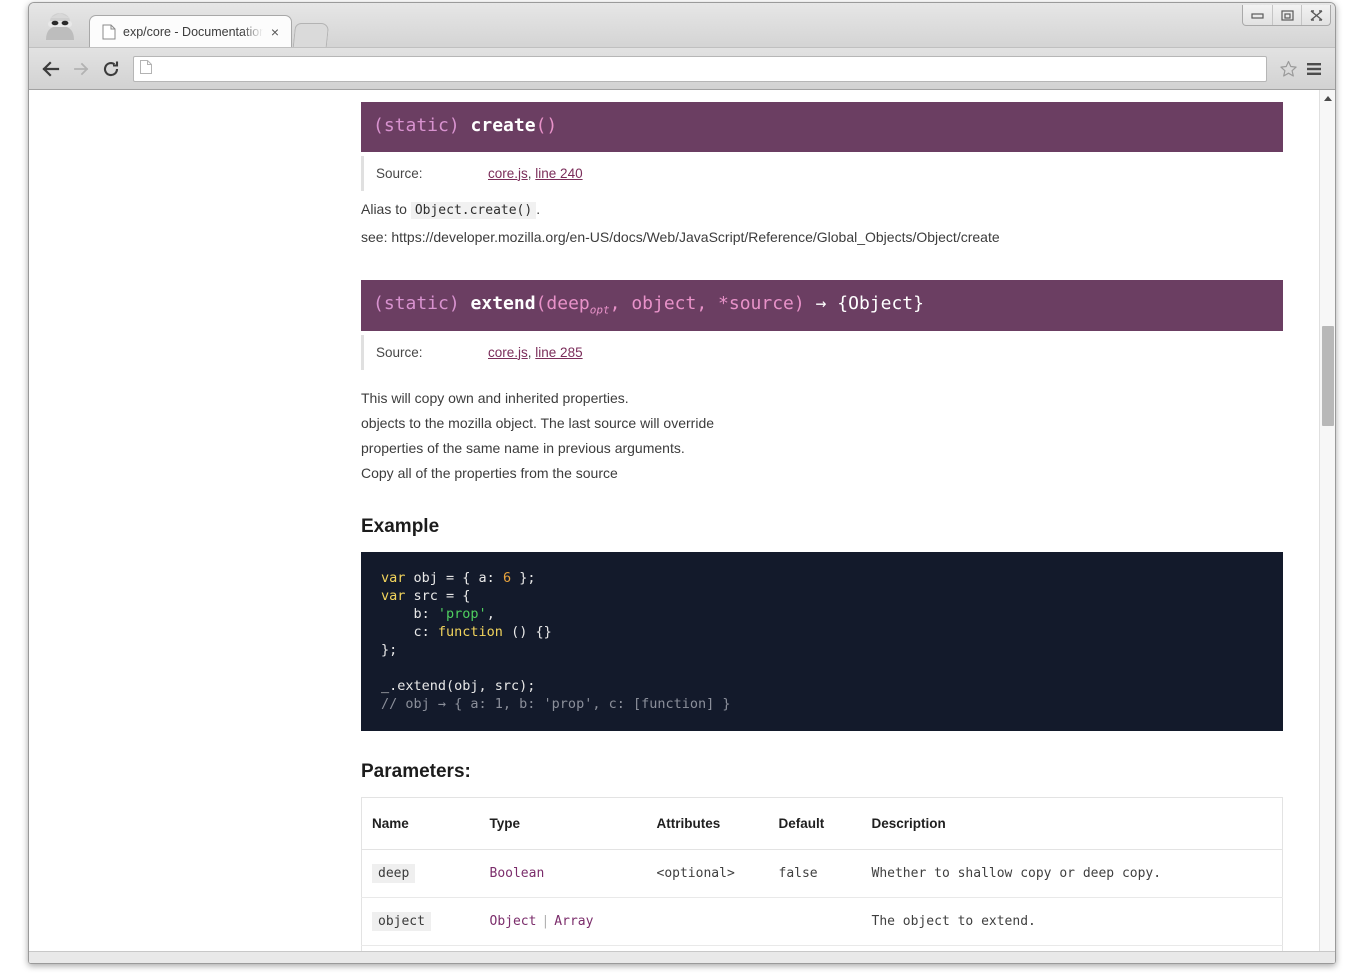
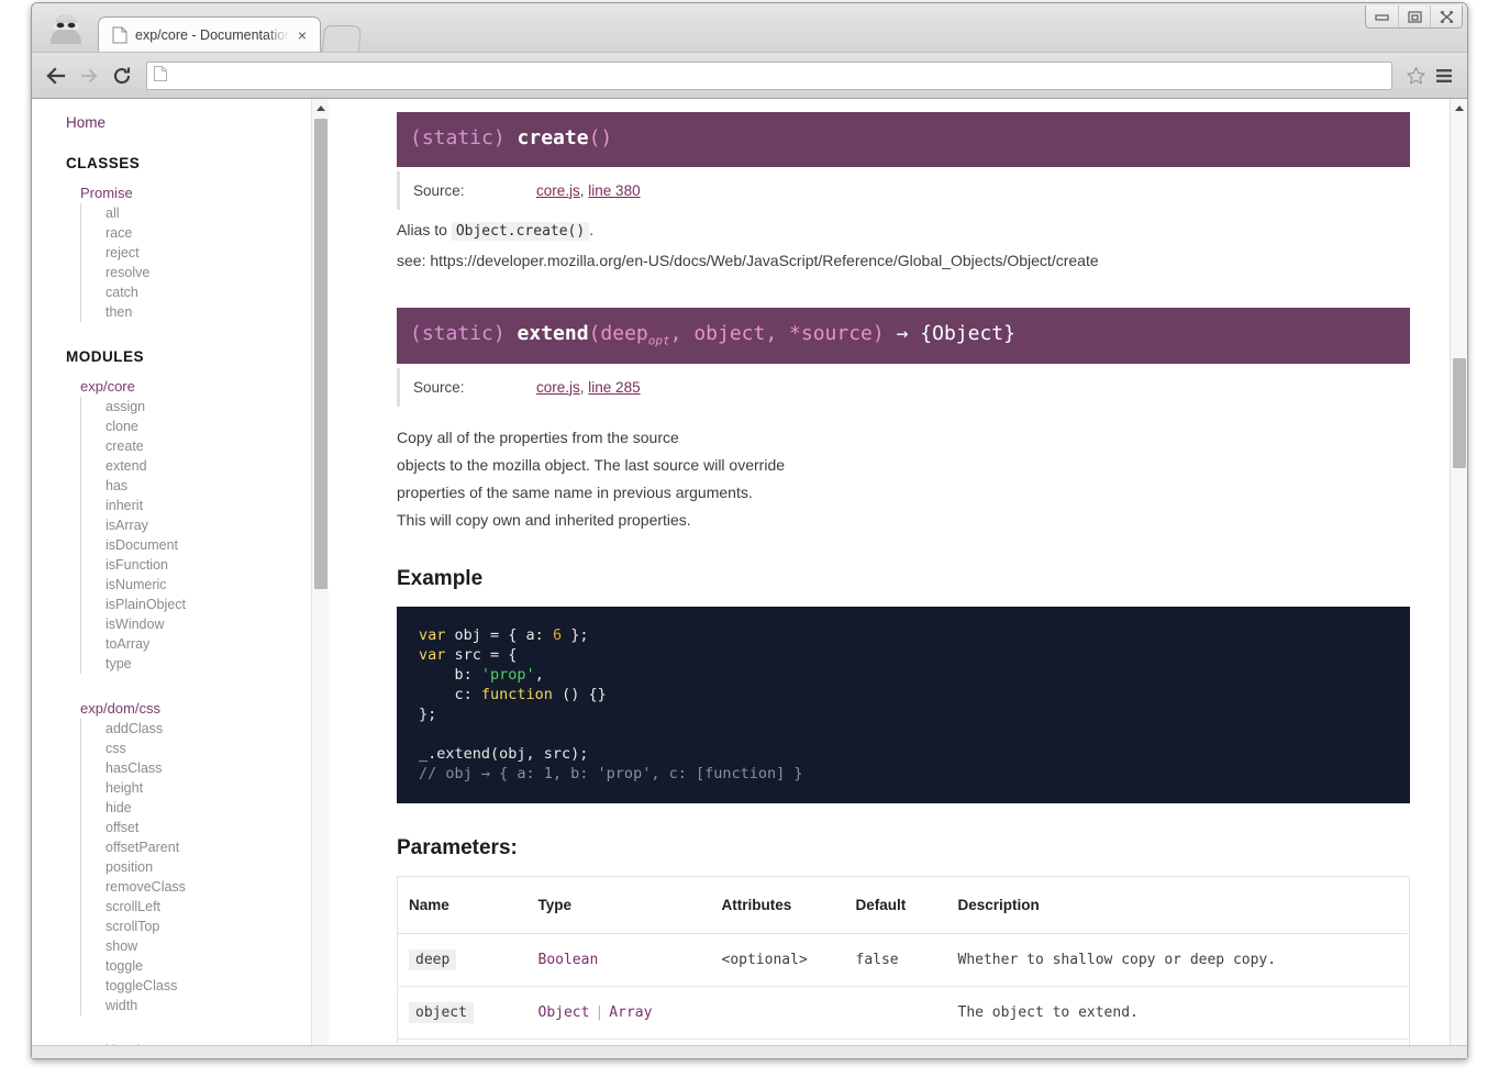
  exp/core - Documentation
  ×
+ Home
+ CLASSES
+ Promise
+ all
+ race
+ reject
+ resolve
+ catch
+ then
+ MODULES
+ exp/core
+ assign
+ clone
+ create
+ extend
+ has
+ inherit
+ isArray
+ isDocument
+ isFunction
+ isNumeric
+ isPlainObject
+ isWindow
+ toArray
+ type
+ exp/dom/css
+ addClass
+ css
+ hasClass
+ height
+ hide
+ offset
+ offsetParent
+ position
+ removeClass
+ scrollLeft
+ scrollTop
+ show
+ toggle
+ toggleClass
+ width
  (static) create()
  Source:
- core.js, line 240
+ core.js, line 380
  Alias to Object.create() .
  see: https://developer.mozilla.org/en-US/docs/Web/JavaScript/Reference/Global_Objects/Object/create
  (static) extend(deepopt, object, *source) → {Object}
  Source:
  core.js, line 285
- This will copy own and inherited properties.
+ Copy all of the properties from the source
  objects to the mozilla object. The last source will override
  properties of the same name in previous arguments.
- Copy all of the properties from the source
+ This will copy own and inherited properties.
  Example
  var obj = { a: 6 }; var src = { b: 'prop', c: function () {} }; _.extend(obj, src); // obj → { a: 1, b: 'prop', c: [function] }
  Parameters:
  Name	Type	Attributes	Default	Description
  deep	Boolean	<optional>	false	Whether to shallow copy or deep copy.
  object	Object | Array			The object to extend.
